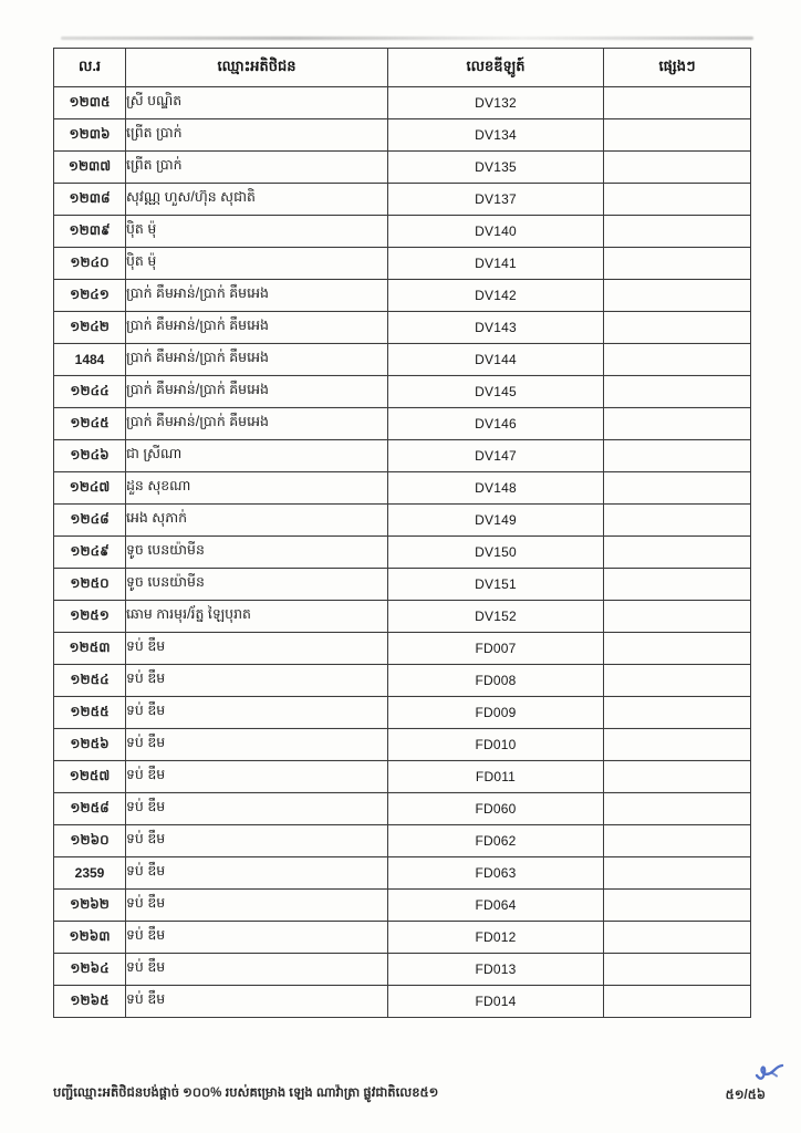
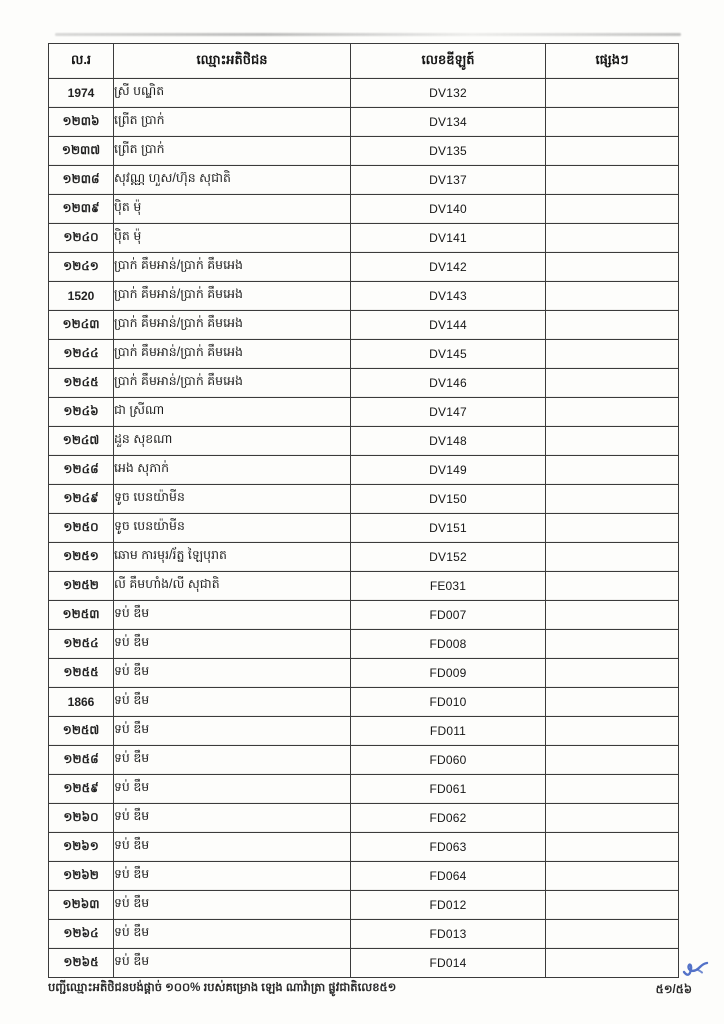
  ល.រ	ឈ្មោះអតិថិជន	លេខឌីឡូត៍	ផ្សេងៗ
- ១២៣៥	ស្រី បណ្ឌិត	DV132
+ 1974	ស្រី បណ្ឌិត	DV132
  ១២៣៦	ព្រើត ប្រាក់	DV134
  ១២៣៧	ព្រើត ប្រាក់	DV135
  ១២៣៨	សុវណ្ណ ហួស/ហ៊ុន សុជាតិ	DV137
  ១២៣៩	ប៉ិត ម៉ុ	DV140
  ១២៤០	ប៉ិត ម៉ុ	DV141
  ១២៤១	ប្រាក់ គឹមអាន់/ប្រាក់ គឹមអេង	DV142
- ១២៤២	ប្រាក់ គឹមអាន់/ប្រាក់ គឹមអេង	DV143
+ 1520	ប្រាក់ គឹមអាន់/ប្រាក់ គឹមអេង	DV143
- 1484	ប្រាក់ គឹមអាន់/ប្រាក់ គឹមអេង	DV144
+ ១២៤៣	ប្រាក់ គឹមអាន់/ប្រាក់ គឹមអេង	DV144
  ១២៤៤	ប្រាក់ គឹមអាន់/ប្រាក់ គឹមអេង	DV145
  ១២៤៥	ប្រាក់ គឹមអាន់/ប្រាក់ គឹមអេង	DV146
  ១២៤៦	ជា ស្រីណា	DV147
  ១២៤៧	ដួន សុខណា	DV148
  ១២៤៨	អេង សុភាក់	DV149
  ១២៤៩	ទូច បេនយ៉ាមីន	DV150
  ១២៥០	ទូច បេនយ៉ាមីន	DV151
  ១២៥១	ឆោម ការមុរ/រ័ត្ន ឡៃបុរាត	DV152
+ ១២៥២	លី គឹមហាំង/លី សុជាតិ	FE031
  ១២៥៣	ទប់ ឌឹម	FD007
  ១២៥៤	ទប់ ឌឹម	FD008
  ១២៥៥	ទប់ ឌឹម	FD009
- ១២៥៦	ទប់ ឌឹម	FD010
+ 1866	ទប់ ឌឹម	FD010
  ១២៥៧	ទប់ ឌឹម	FD011
  ១២៥៨	ទប់ ឌឹម	FD060
+ ១២៥៩	ទប់ ឌឹម	FD061
  ១២៦០	ទប់ ឌឹម	FD062
- 2359	ទប់ ឌឹម	FD063
+ ១២៦១	ទប់ ឌឹម	FD063
  ១២៦២	ទប់ ឌឹម	FD064
  ១២៦៣	ទប់ ឌឹម	FD012
  ១២៦៤	ទប់ ឌឹម	FD013
  ១២៦៥	ទប់ ឌឹម	FD014
  បញ្ជីឈ្មោះអតិថិជនបង់ផ្តាច់ ១០០% របស់គម្រោង ឡេង ណាវ៉ាត្រា ផ្លូវជាតិលេខ៥១
  ៥១/៥៦
